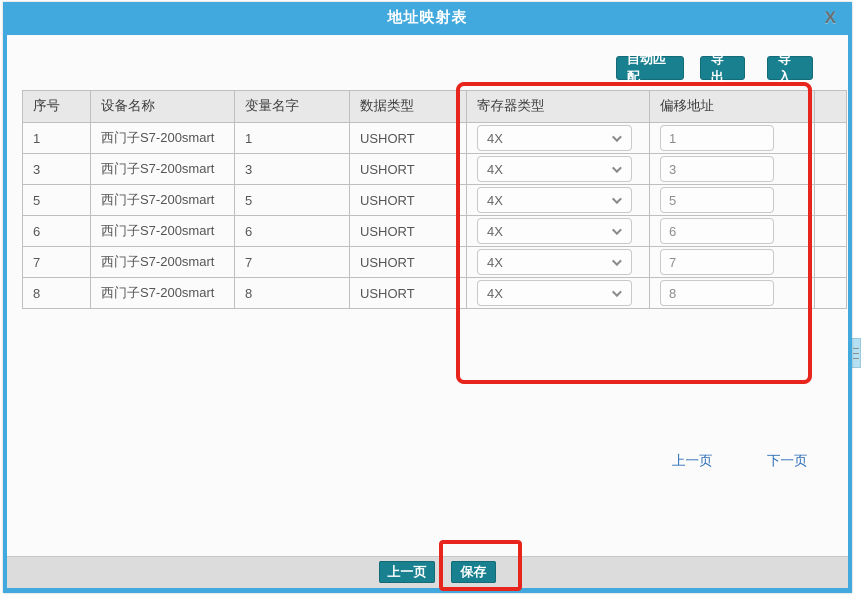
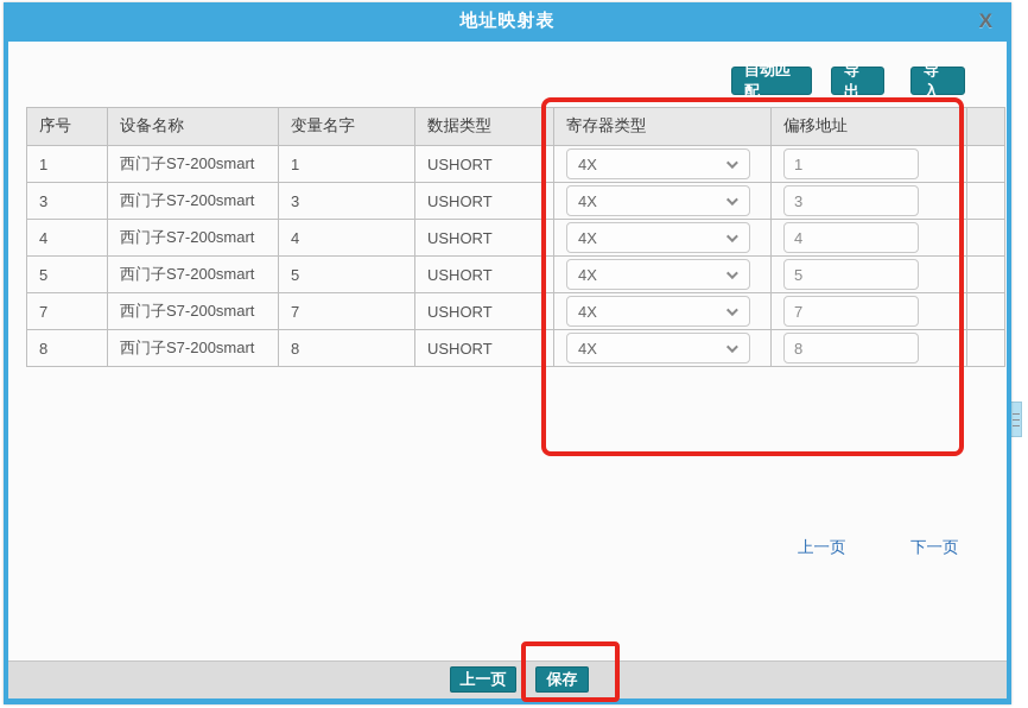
  地址映射表
  X
  自动匹配
  导出
  导入
  序号	设备名称	变量名字	数据类型	寄存器类型	偏移地址
  1	西门子S7-200smart	1	USHORT	4X	1
  3	西门子S7-200smart	3	USHORT	4X	3
+ 4	西门子S7-200smart	4	USHORT	4X	4
  5	西门子S7-200smart	5	USHORT	4X	5
- 6	西门子S7-200smart	6	USHORT	4X	6
  7	西门子S7-200smart	7	USHORT	4X	7
  8	西门子S7-200smart	8	USHORT	4X	8
  上一页
  下一页
  上一页
  保存
